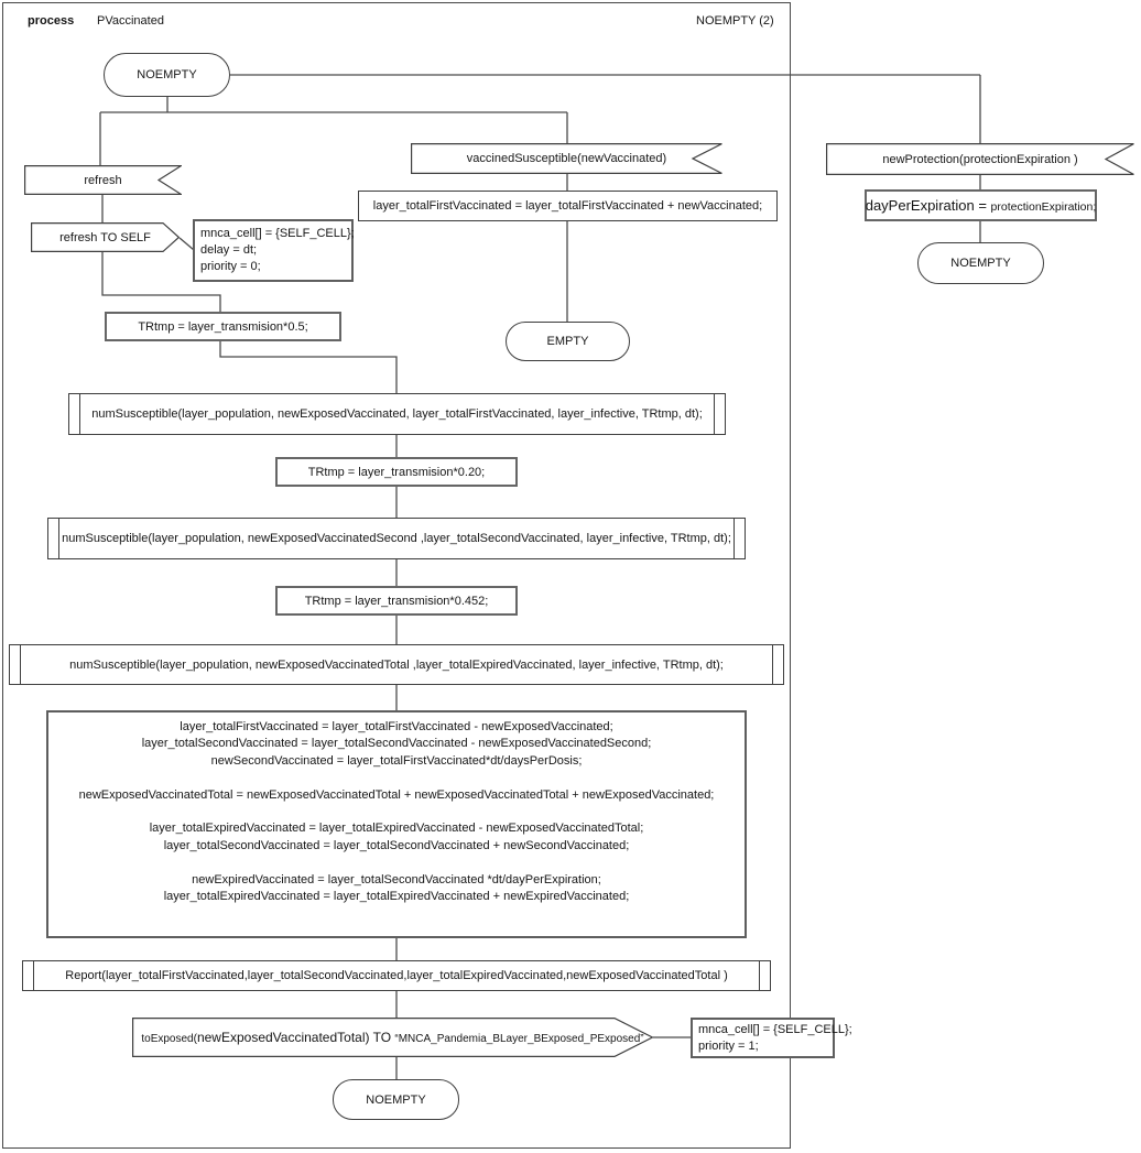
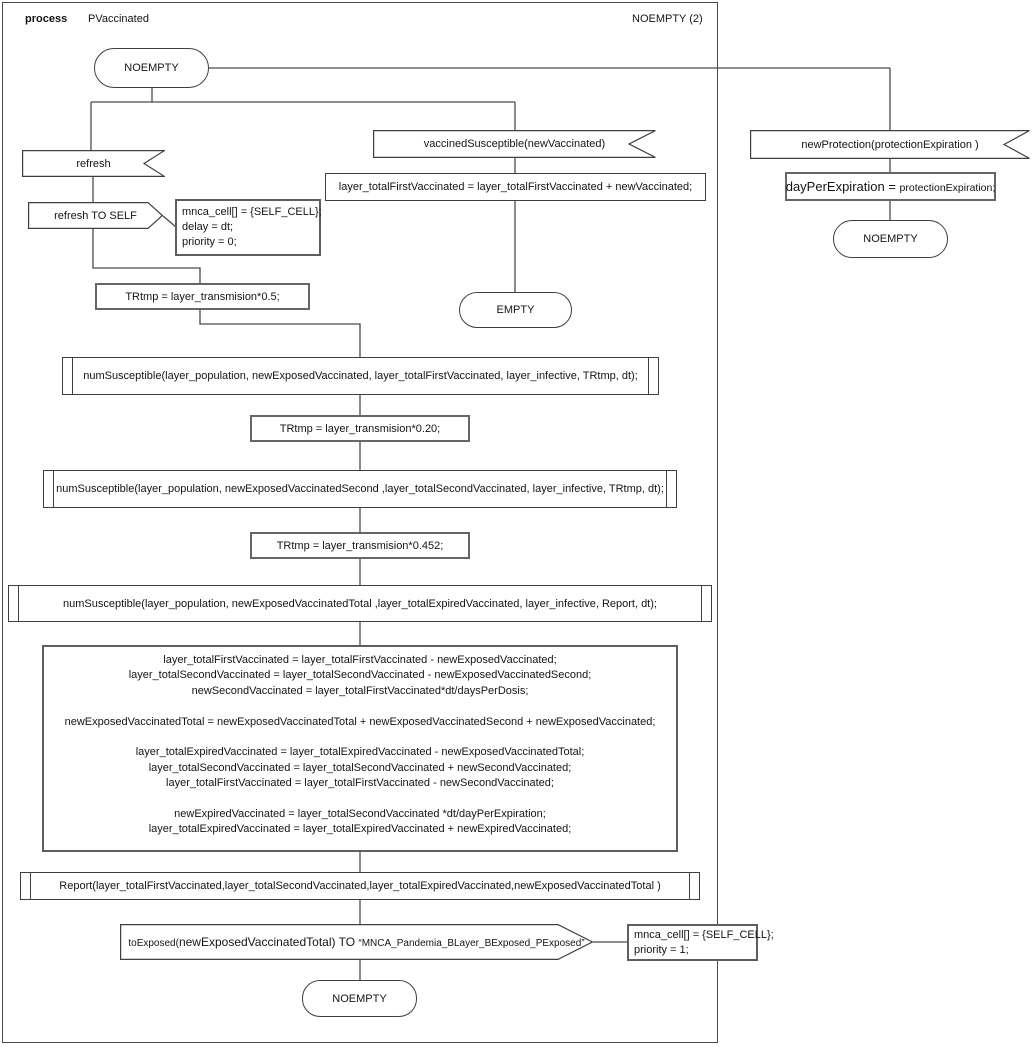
  process
  PVaccinated
  NOEMPTY (2)
  NOEMPTY
  refresh
  refresh TO SELF
  mnca_cell[] = {SELF_CELL};
  delay = dt;
  priority = 0;
  vaccinedSusceptible(newVaccinated)
  layer_totalFirstVaccinated = layer_totalFirstVaccinated + newVaccinated;
  EMPTY
  TRtmp = layer_transmision*0.5;
  numSusceptible(layer_population, newExposedVaccinated, layer_totalFirstVaccinated, layer_infective, TRtmp, dt);
  TRtmp = layer_transmision*0.20;
  numSusceptible(layer_population, newExposedVaccinatedSecond ,layer_totalSecondVaccinated, layer_infective, TRtmp, dt);
  TRtmp = layer_transmision*0.452;
- numSusceptible(layer_population, newExposedVaccinatedTotal ,layer_totalExpiredVaccinated, layer_infective, TRtmp, dt);
+ numSusceptible(layer_population, newExposedVaccinatedTotal ,layer_totalExpiredVaccinated, layer_infective, Report, dt);
  layer_totalFirstVaccinated = layer_totalFirstVaccinated - newExposedVaccinated;
  layer_totalSecondVaccinated = layer_totalSecondVaccinated - newExposedVaccinatedSecond;
  newSecondVaccinated = layer_totalFirstVaccinated*dt/daysPerDosis;
- newExposedVaccinatedTotal = newExposedVaccinatedTotal + newExposedVaccinatedTotal + newExposedVaccinated;
+ newExposedVaccinatedTotal = newExposedVaccinatedTotal + newExposedVaccinatedSecond + newExposedVaccinated;
  layer_totalExpiredVaccinated = layer_totalExpiredVaccinated - newExposedVaccinatedTotal;
  layer_totalSecondVaccinated = layer_totalSecondVaccinated + newSecondVaccinated;
+ layer_totalFirstVaccinated = layer_totalFirstVaccinated - newSecondVaccinated;
  newExpiredVaccinated = layer_totalSecondVaccinated *dt/dayPerExpiration;
  layer_totalExpiredVaccinated = layer_totalExpiredVaccinated + newExpiredVaccinated;
  Report(layer_totalFirstVaccinated,layer_totalSecondVaccinated,layer_totalExpiredVaccinated,newExposedVaccinatedTotal )
  toExposed(newExposedVaccinatedTotal) TO “MNCA_Pandemia_BLayer_BExposed_PExposed”
  mnca_cell[] = {SELF_CELL};
  priority = 1;
  NOEMPTY
  newProtection(protectionExpiration )
  dayPerExpiration = protectionExpiration;
  NOEMPTY
